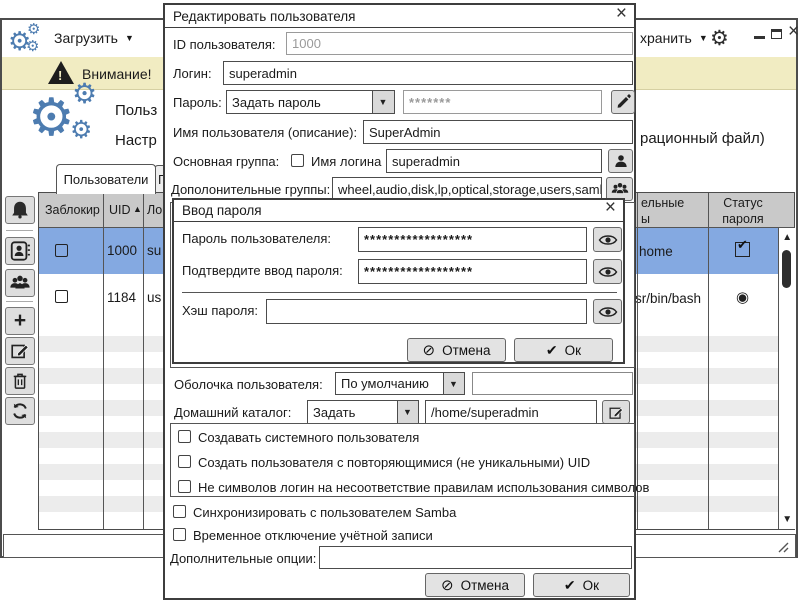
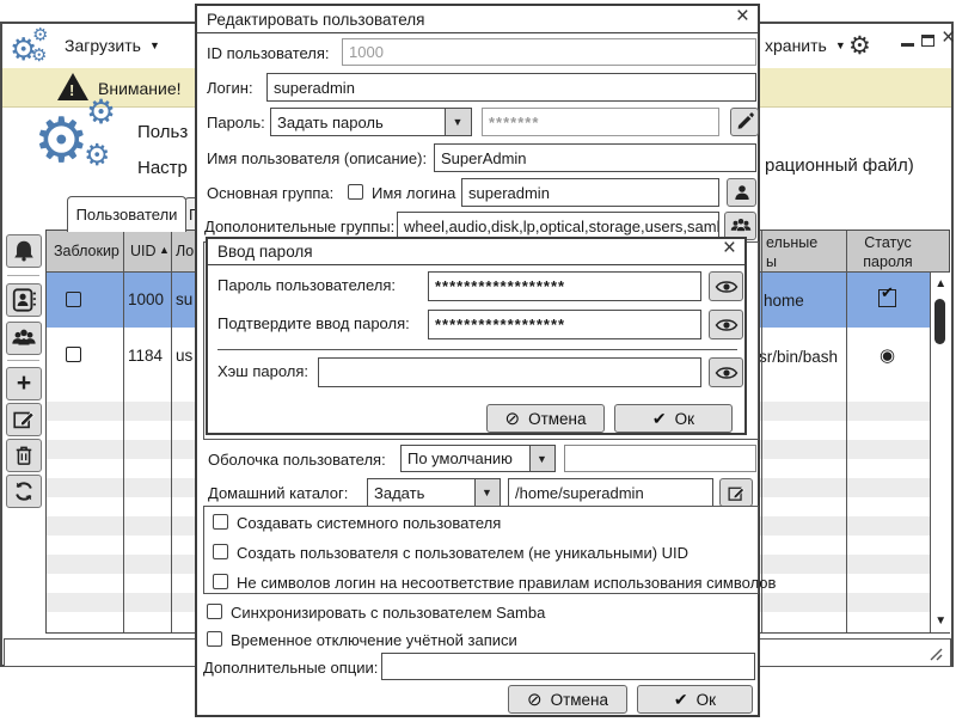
  ⚙
  ⚙
  ⚙
  Загрузить
  ▼
  хранить
  ▼
  ⚙
  ×
  !
  Внимание!
  ⚙
  ⚙
  ⚙
  Польз
  Настр
  рационный файл)
  Г
  Пользователи
  +
  Заблокир
  UID
  ▲
  ельные
  ы
  Статус
  пароля
  1000
  su
  home
  ✔
  1184
  us
  sr/bin/bash
  ◉
  ▲
  ▼
  Редактировать пользователя
  ×
  ID пользователя:
  1000
  Логин:
  superadmin
  Пароль:
  Задать пароль
  ▼
  *******
  Имя пользователя (описание):
  SuperAdmin
  Основная группа:
  Имя логина
  superadmin
  Дополонительные группы:
  wheel,audio,disk,lp,optical,storage,users,sam
  Оболочка пользователя:
  По умолчанию
  ▼
  Домашний каталог:
  Задать
  ▼
  /home/superadmin
  Создавать системного пользователя
- Создать пользователя с повторяющимися (не уникальными) UID
+ Создать пользователя с пользователем (не уникальными) UID
  Не символов логин на несоответствие правилам использования символов
  Синхронизировать с пользователем Samba
  Временное отключение учётной записи
  Дополнительные опции:
  ⊘
  Отмена
  ✔
  Ок
  Ввод пароля
  ×
  Пароль пользователеля:
  ******************
  Подтвердите ввод пароля:
  ******************
  Хэш пароля:
  ⊘
  Отмена
  ✔
  Ок
